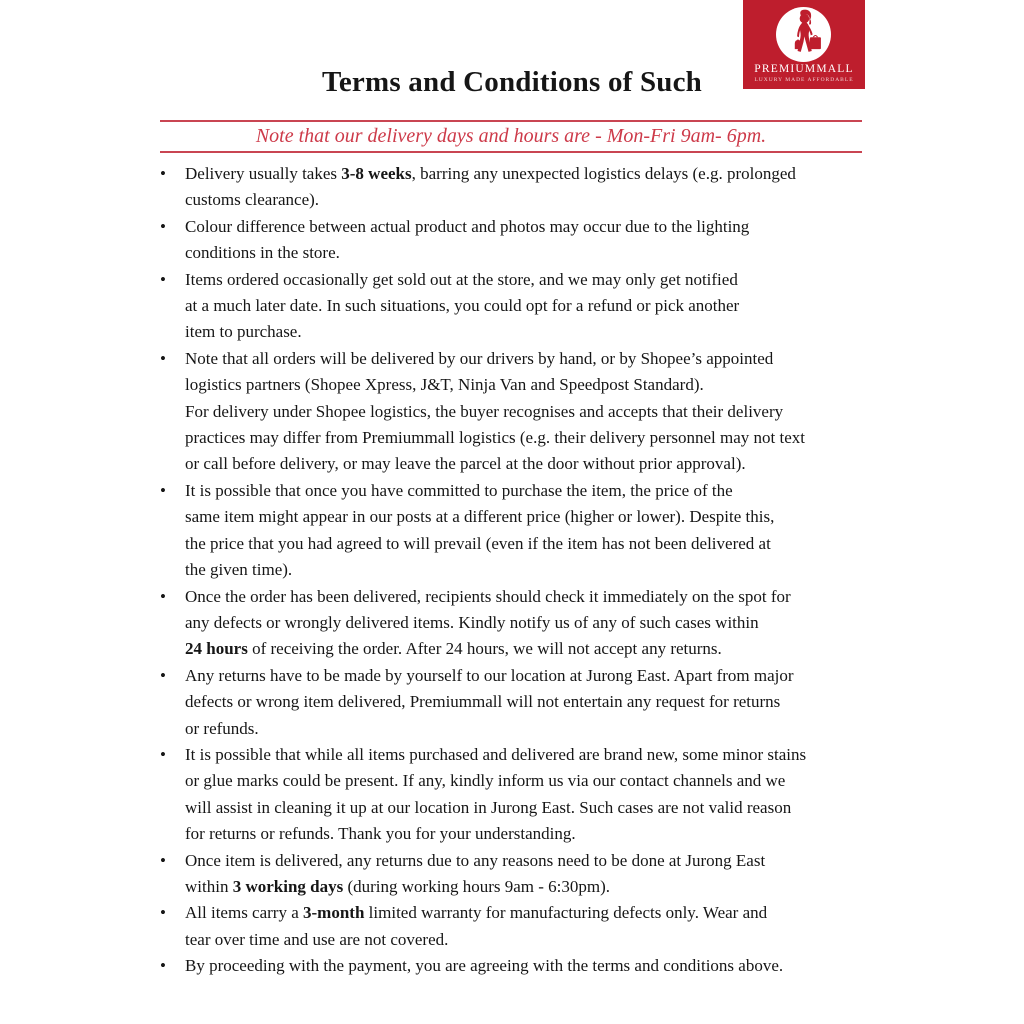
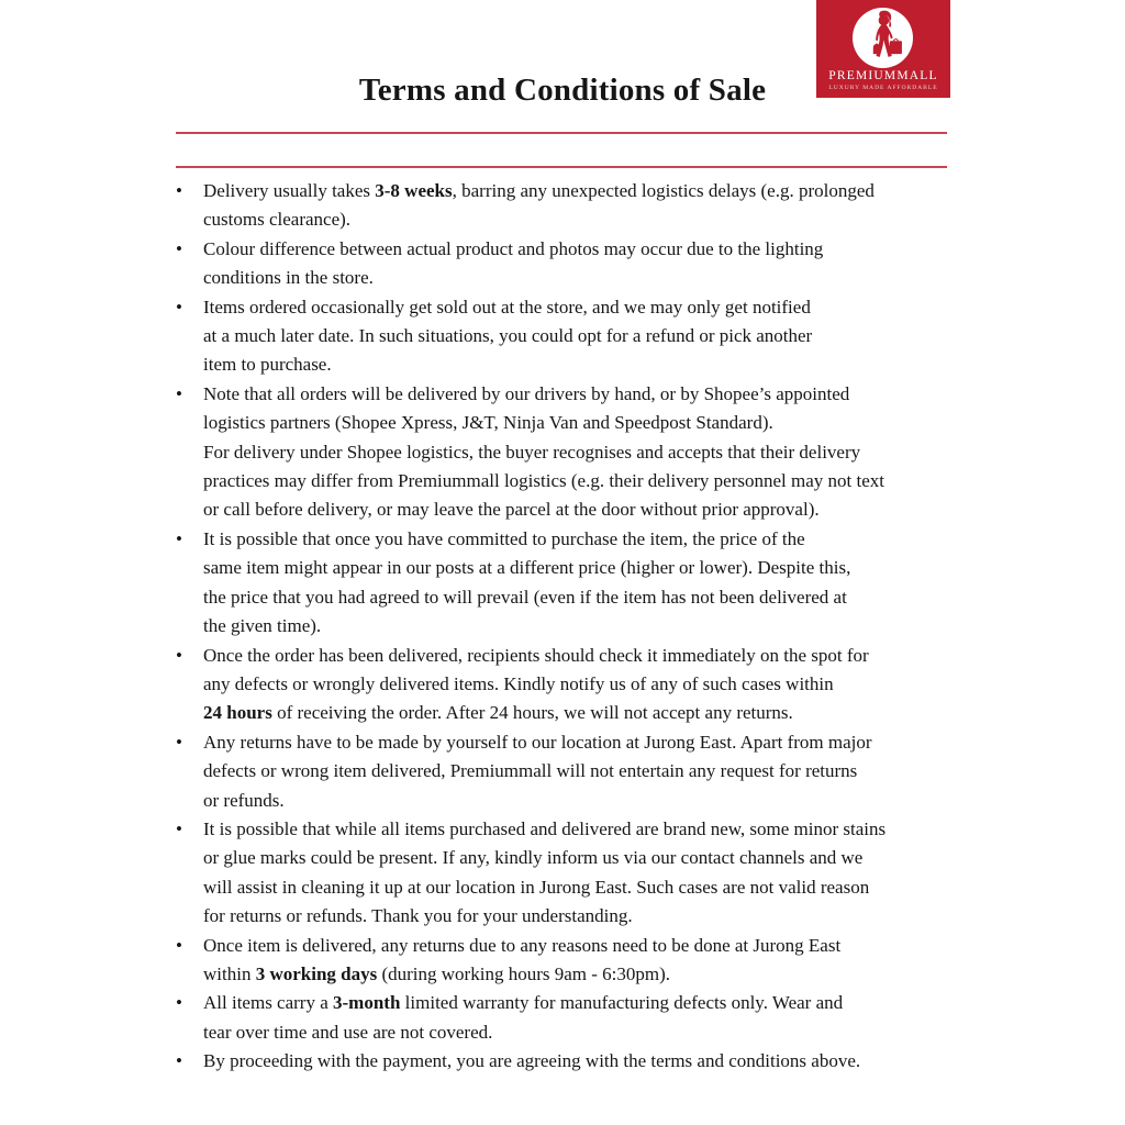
- Terms and Conditions of Such
+ Terms and Conditions of Sale
  PREMIUMMALL
- Note that our delivery days and hours are - Mon-Fri 9am- 6pm.
  •
  Delivery usually takes 3-8 weeks, barring any unexpected logistics delays (e.g. prolonged
  customs clearance).
  •
  Colour difference between actual product and photos may occur due to the lighting
  conditions in the store.
  •
  Items ordered occasionally get sold out at the store, and we may only get notified
  at a much later date. In such situations, you could opt for a refund or pick another
  item to purchase.
  •
  Note that all orders will be delivered by our drivers by hand, or by Shopee’s appointed
  logistics partners (Shopee Xpress, J&T, Ninja Van and Speedpost Standard).
  For delivery under Shopee logistics, the buyer recognises and accepts that their delivery
  practices may differ from Premiummall logistics (e.g. their delivery personnel may not text
  or call before delivery, or may leave the parcel at the door without prior approval).
  •
  It is possible that once you have committed to purchase the item, the price of the
  same item might appear in our posts at a different price (higher or lower). Despite this,
  the price that you had agreed to will prevail (even if the item has not been delivered at
  the given time).
  •
  Once the order has been delivered, recipients should check it immediately on the spot for
  any defects or wrongly delivered items. Kindly notify us of any of such cases within
  24 hours of receiving the order. After 24 hours, we will not accept any returns.
  •
  Any returns have to be made by yourself to our location at Jurong East. Apart from major
  defects or wrong item delivered, Premiummall will not entertain any request for returns
  or refunds.
  •
  It is possible that while all items purchased and delivered are brand new, some minor stains
  or glue marks could be present. If any, kindly inform us via our contact channels and we
  will assist in cleaning it up at our location in Jurong East. Such cases are not valid reason
  for returns or refunds. Thank you for your understanding.
  •
  Once item is delivered, any returns due to any reasons need to be done at Jurong East
  within 3 working days (during working hours 9am - 6:30pm).
  •
  All items carry a 3-month limited warranty for manufacturing defects only. Wear and
  tear over time and use are not covered.
  •
  By proceeding with the payment, you are agreeing with the terms and conditions above.
